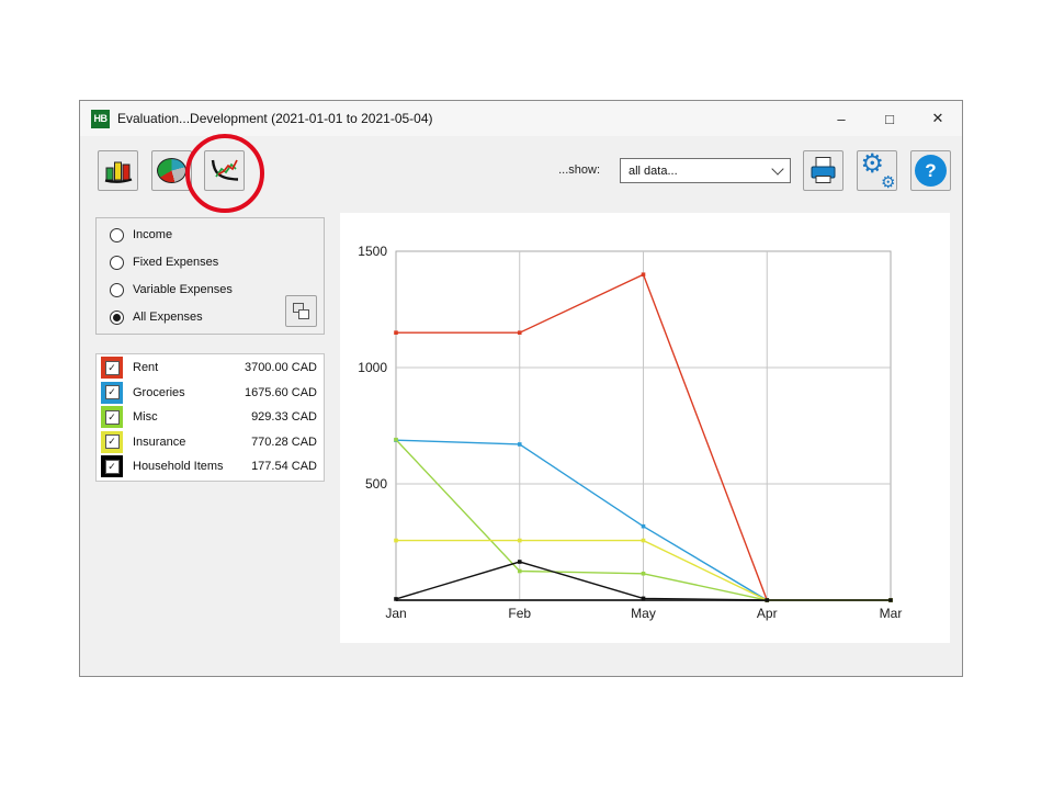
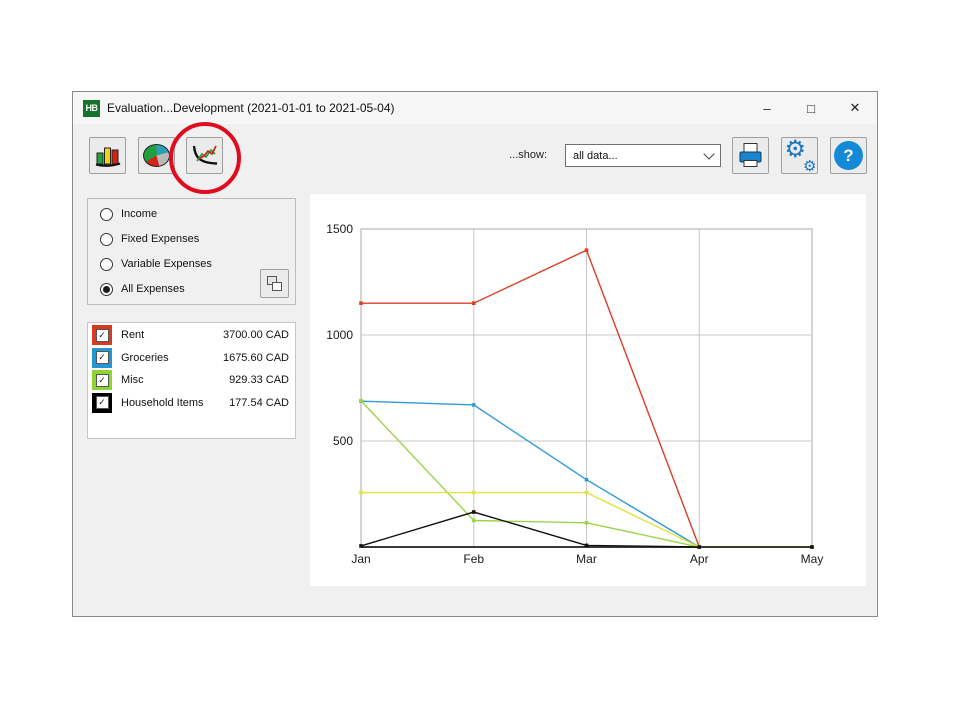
  HB
  Evaluation...Development (2021-01-01 to 2021-05-04)
  –
  □
  ✕
  ...show:
  all data...
  ⚙
  ⚙
  ?
  Income
  Fixed Expenses
  Variable Expenses
  All Expenses
  Rent
  3700.00 CAD
  Groceries
  1675.60 CAD
  Misc
  929.33 CAD
- Insurance
- 770.28 CAD
  Household Items
  177.54 CAD
  500
  1000
  1500
  Jan
  Feb
- May
+ Mar
  Apr
- Mar
+ May
